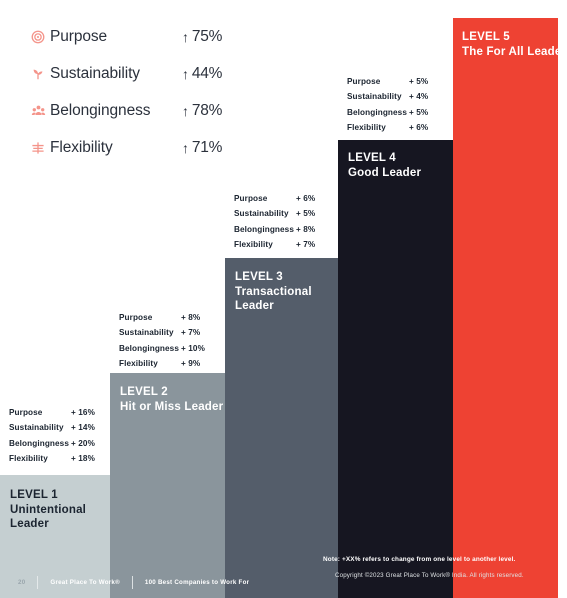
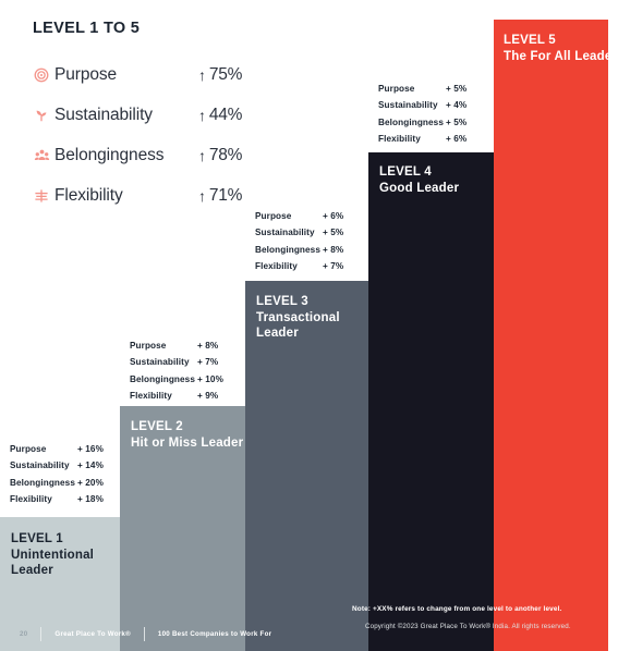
  LEVEL 1
  Unintentional
  Leader
  LEVEL 2
  Hit or Miss Leader
  LEVEL 3
  Transactional
  Leader
  LEVEL 4
  Good Leader
  LEVEL 5
  The For All Leader
  Purpose
  + 16%
  Sustainability
  + 14%
  Belongingness
  + 20%
  Flexibility
  + 18%
  Purpose
  + 8%
  Sustainability
  + 7%
  Belongingness
  + 10%
  Flexibility
  + 9%
  Purpose
  + 6%
  Sustainability
  + 5%
  Belongingness
  + 8%
  Flexibility
  + 7%
  Purpose
  + 5%
  Sustainability
  + 4%
  Belongingness
  + 5%
  Flexibility
  + 6%
+ LEVEL 1 TO 5
  Purpose
  ↑
  75%
  Sustainability
  ↑
  44%
  Belongingness
  ↑
  78%
  Flexibility
  ↑
  71%
